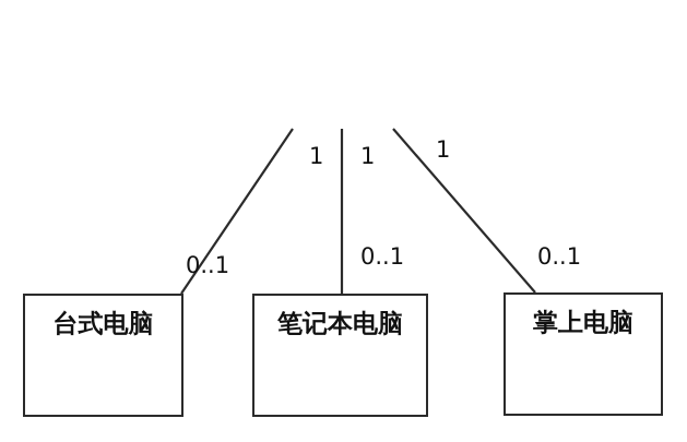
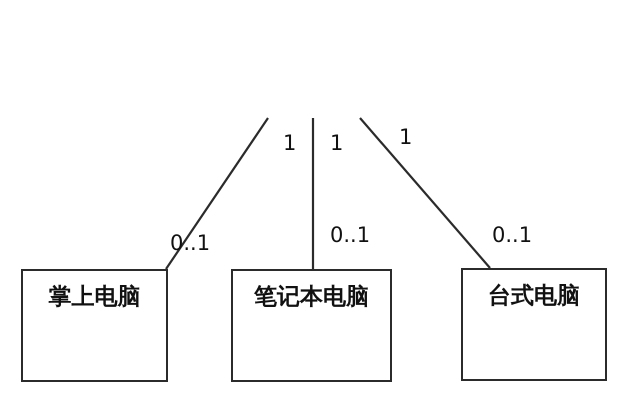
- 台式电脑
+ 掌上电脑
  笔记本电脑
- 掌上电脑
+ 台式电脑
  1
  1
  1
  0..1
  0..1
  0..1
